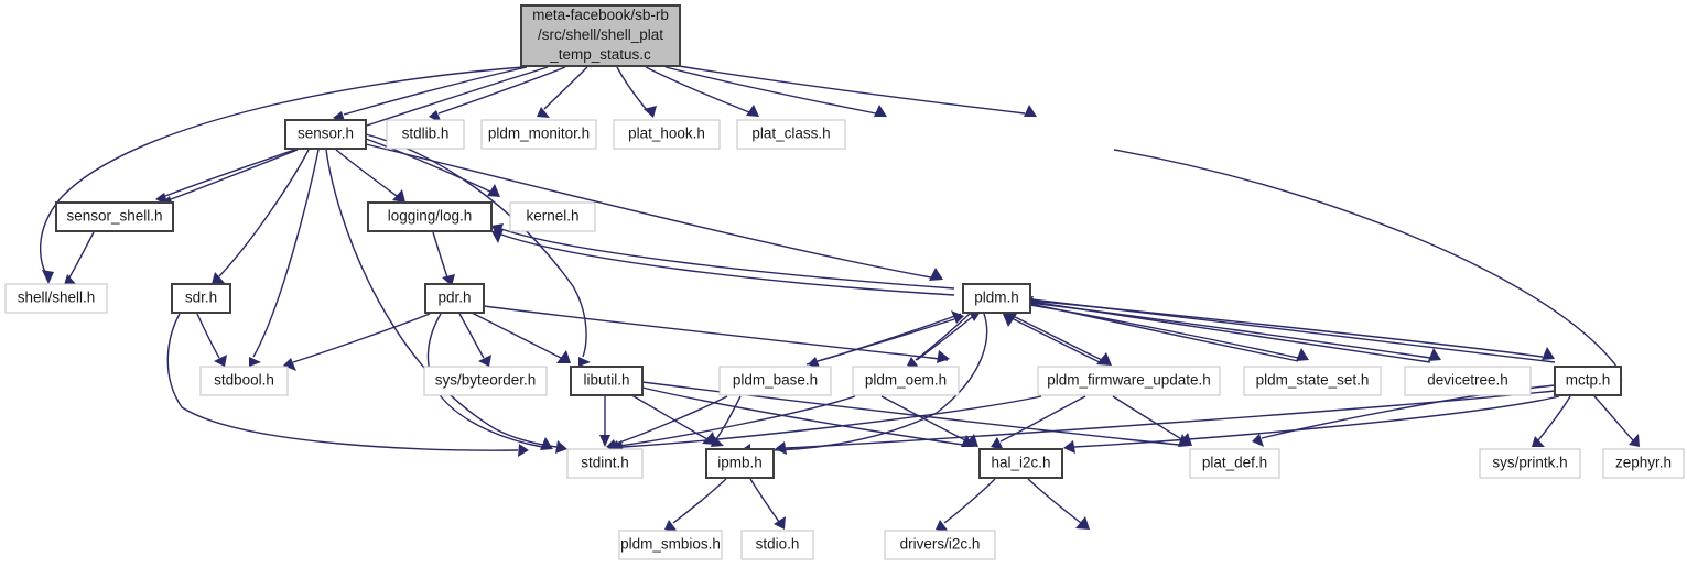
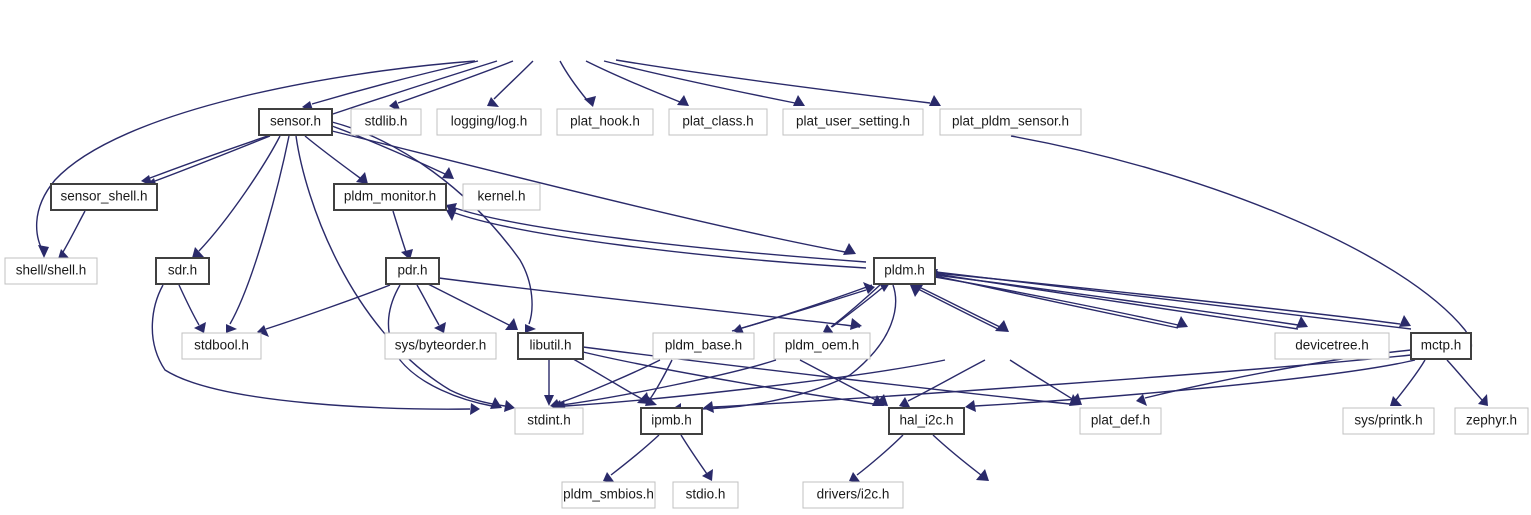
- meta-facebook/sb-rb
- /src/shell/shell_plat
- _temp_status.c
  sensor.h
  stdlib.h
- pldm_monitor.h
+ logging/log.h
  plat_hook.h
  plat_class.h
+ plat_user_setting.h
+ plat_pldm_sensor.h
  sensor_shell.h
- logging/log.h
+ pldm_monitor.h
  kernel.h
  shell/shell.h
  sdr.h
  pdr.h
  pldm.h
  stdbool.h
  sys/byteorder.h
  libutil.h
  pldm_base.h
  pldm_oem.h
- pldm_firmware_update.h
- pldm_state_set.h
  devicetree.h
  mctp.h
  stdint.h
  ipmb.h
  hal_i2c.h
  plat_def.h
  sys/printk.h
  zephyr.h
  pldm_smbios.h
  stdio.h
  drivers/i2c.h
